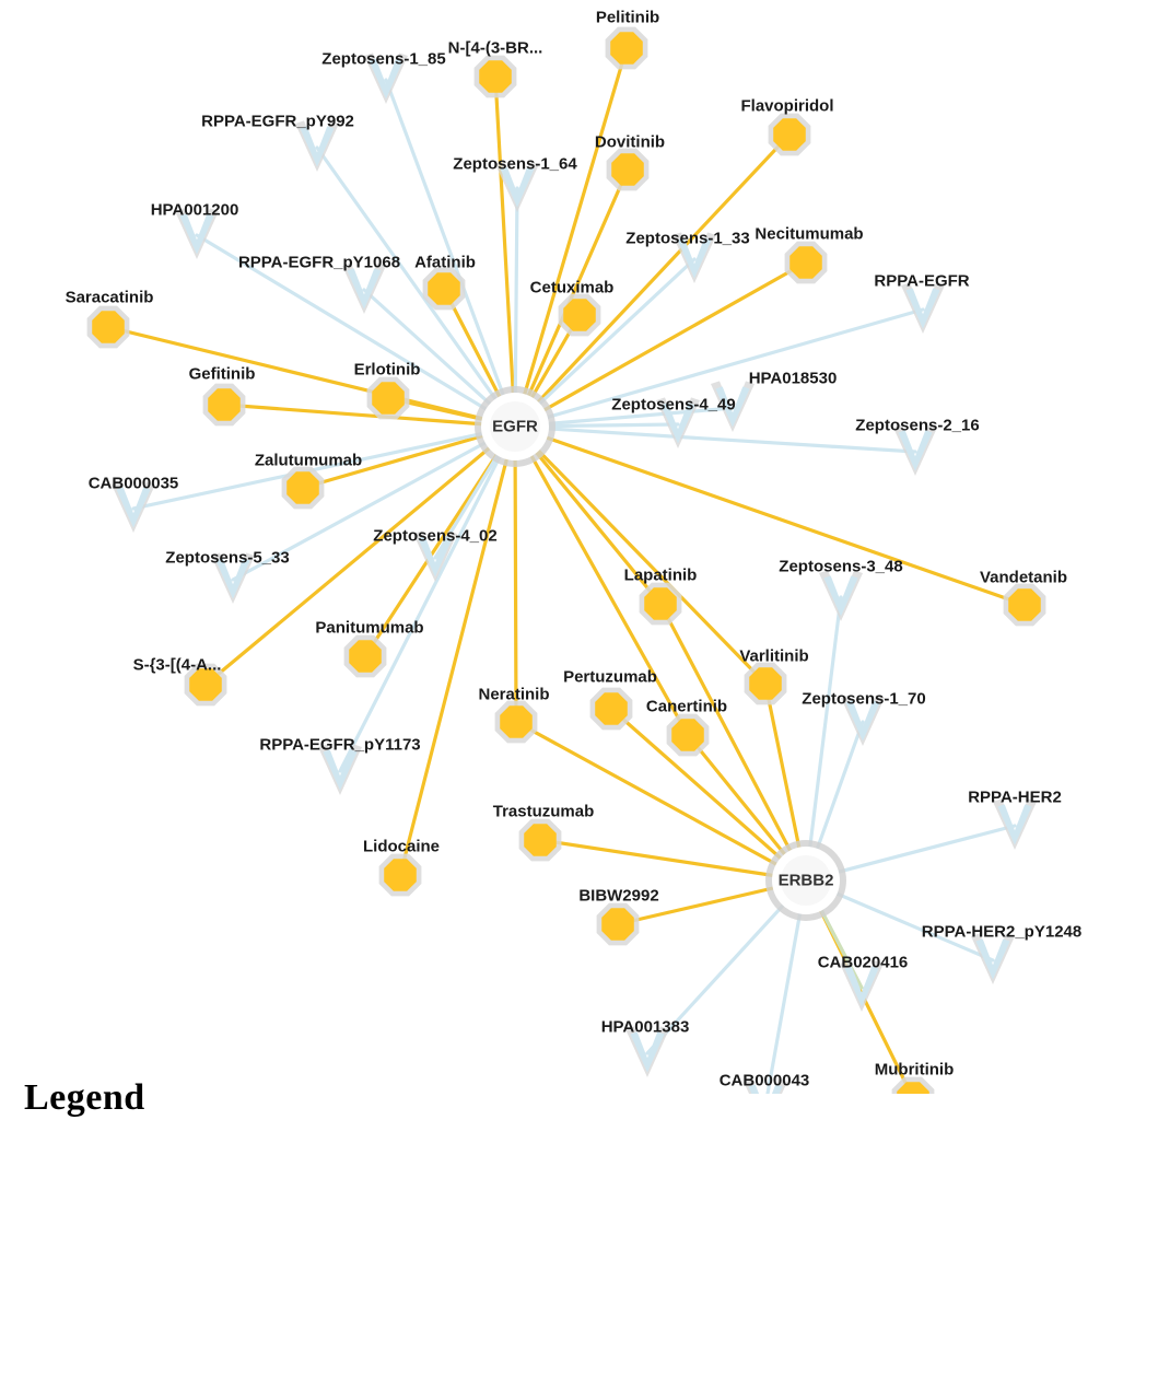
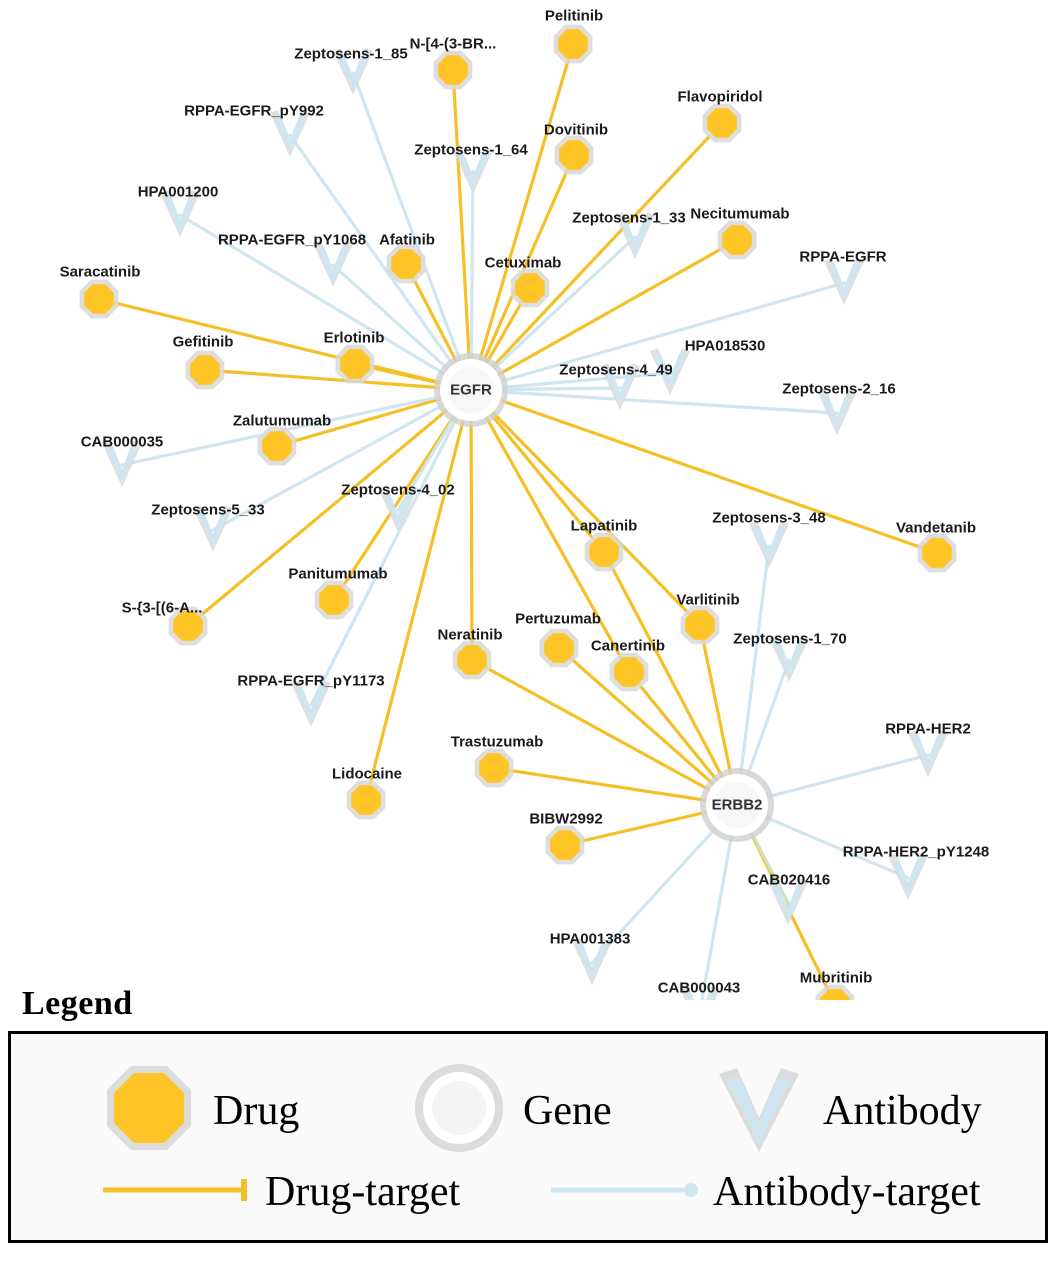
  Pelitinib
  N-[4-(3-BR...
  Flavopiridol
  Dovitinib
  Necitumumab
  Afatinib
  Cetuximab
  Saracatinib
  Erlotinib
  Gefitinib
  Zalutumumab
  Vandetanib
  Lapatinib
  Panitumumab
  Varlitinib
- S-{3-[(4-A...
+ S-{3-[(6-A...
  Pertuzumab
  Neratinib
  Canertinib
  Trastuzumab
  Lidocaine
  BIBW2992
  Mubritinib
  Zeptosens-1_85
  RPPA-EGFR_pY992
  Zeptosens-1_64
  HPA001200
  Zeptosens-1_33
  RPPA-EGFR_pY1068
  RPPA-EGFR
  HPA018530
  Zeptosens-4_49
  Zeptosens-2_16
  CAB000035
  Zeptosens-4_02
  Zeptosens-5_33
  Zeptosens-3_48
  Zeptosens-1_70
  RPPA-EGFR_pY1173
  RPPA-HER2
  RPPA-HER2_pY1248
  CAB020416
  HPA001383
  CAB000043
  EGFR
  ERBB2
  Legend
+ Drug
+ Gene
+ Antibody
+ Drug-target
+ Antibody-target
